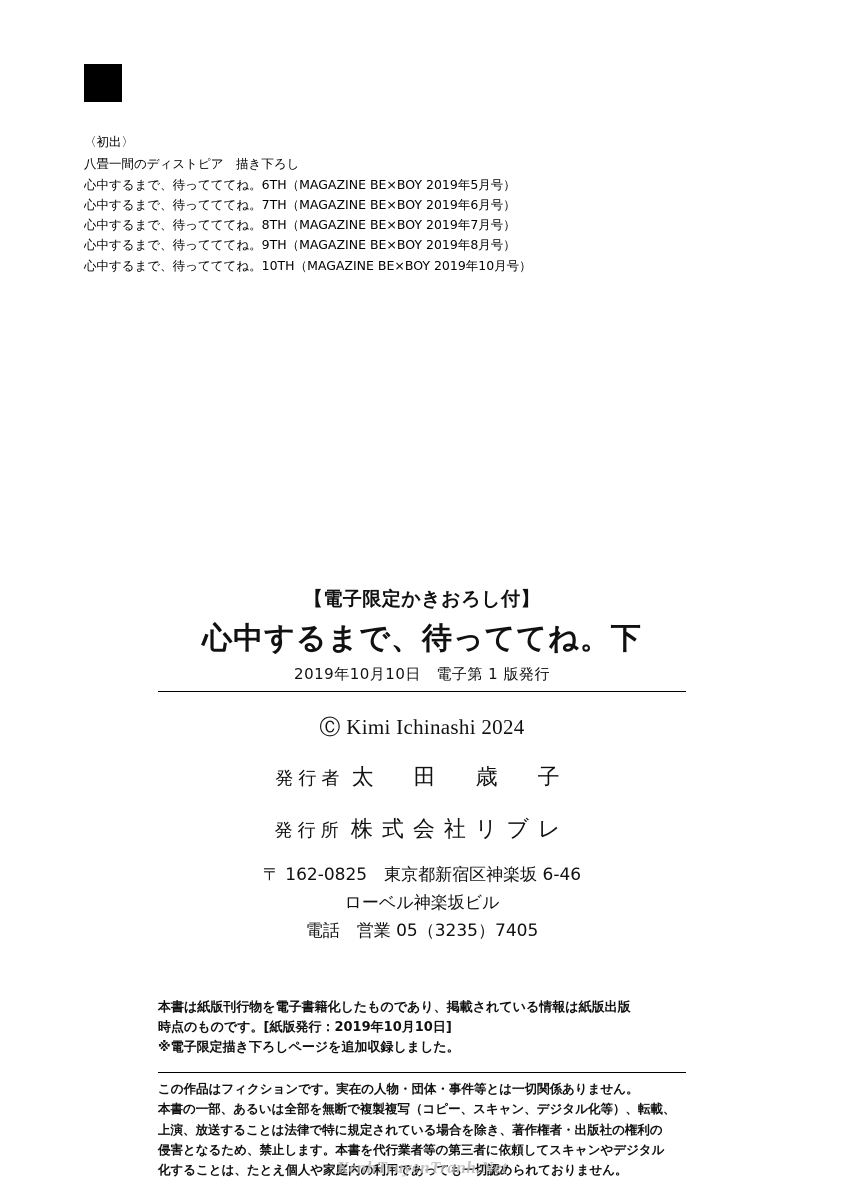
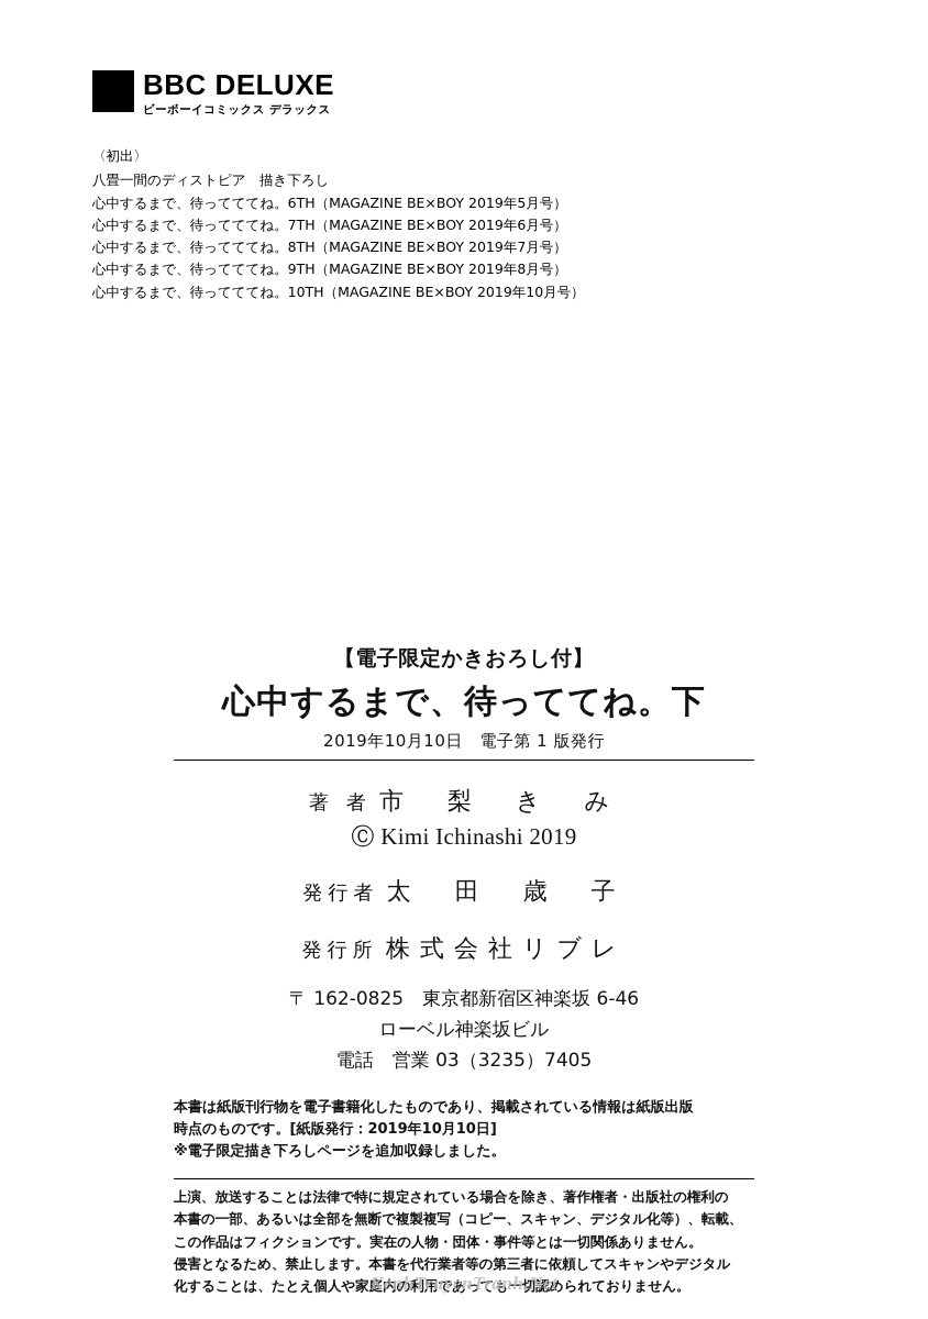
+ BBC DELUXE
+ ビーボーイコミックス デラックス
  〈初出〉
  八畳一間のディストピア 描き下ろし
  心中するまで、待ってててね。6TH（MAGAZINE BE×BOY 2019年5月号）
  心中するまで、待ってててね。7TH（MAGAZINE BE×BOY 2019年6月号）
  心中するまで、待ってててね。8TH（MAGAZINE BE×BOY 2019年7月号）
  心中するまで、待ってててね。9TH（MAGAZINE BE×BOY 2019年8月号）
  心中するまで、待ってててね。10TH（MAGAZINE BE×BOY 2019年10月号）
  【電子限定かきおろし付】
  心中するまで、待っててね。下
  2019年10月10日 電子第 1 版発行
+ 著 者 市 梨 き み
- Ⓒ Kimi Ichinashi 2024
+ Ⓒ Kimi Ichinashi 2019
  発行者 太 田 歳 子
  発行所 株式会社リブレ
  〒 162-0825 東京都新宿区神楽坂 6-46
  ローベル神楽坂ビル
- 電話 営業 05（3235）7405
+ 電話 営業 03（3235）7405
  本書は紙版刊行物を電子書籍化したものであり、掲載されている情報は紙版出版
  時点のものです。[紙版発行：2019年10月10日]
  ※電子限定描き下ろしページを追加収録しました。
- この作品はフィクションです。実在の人物・団体・事件等とは一切関係ありません。
+ 上演、放送することは法律で特に規定されている場合を除き、著作権者・出版社の権利の
  本書の一部、あるいは全部を無断で複製複写（コピー、スキャン、デジタル化等）、転載、
- 上演、放送することは法律で特に規定されている場合を除き、著作権者・出版社の権利の
+ この作品はフィクションです。実在の人物・団体・事件等とは一切関係ありません。
  侵害となるため、禁止します。本書を代行業者等の第三者に依頼してスキャンやデジタル
  化することは、たとえ個人や家庭内の利用であっても一切認められておりません。
  KenhTruyenTranh.Net
